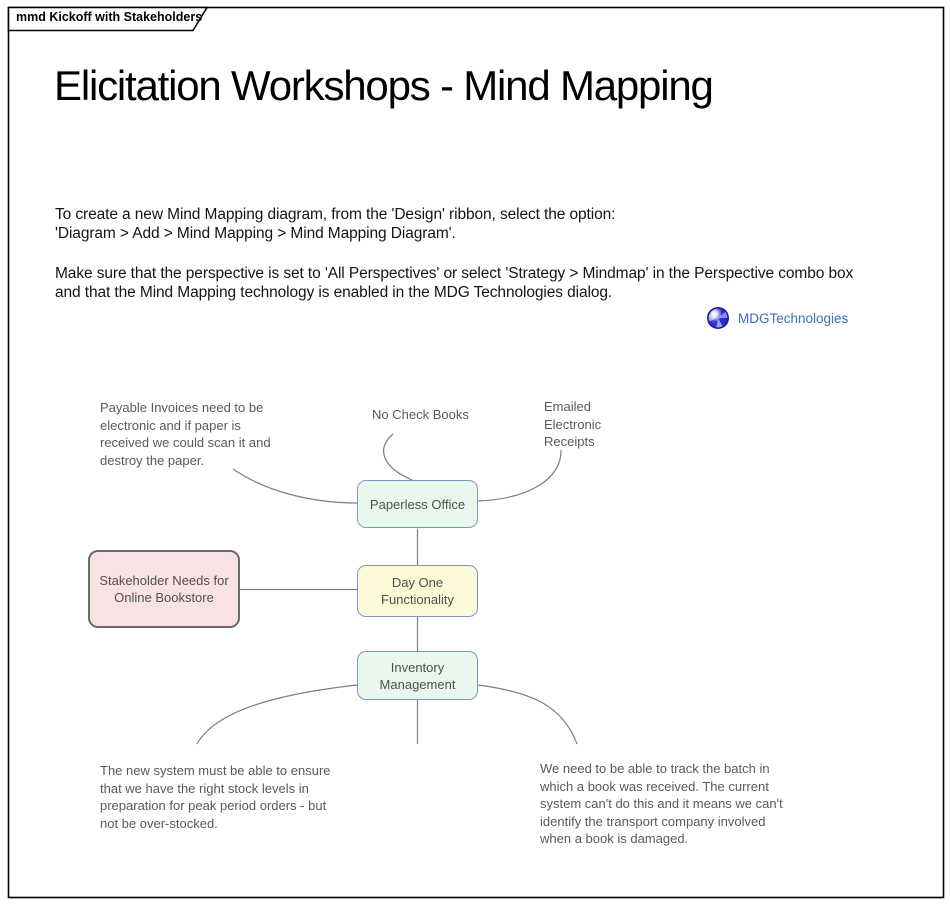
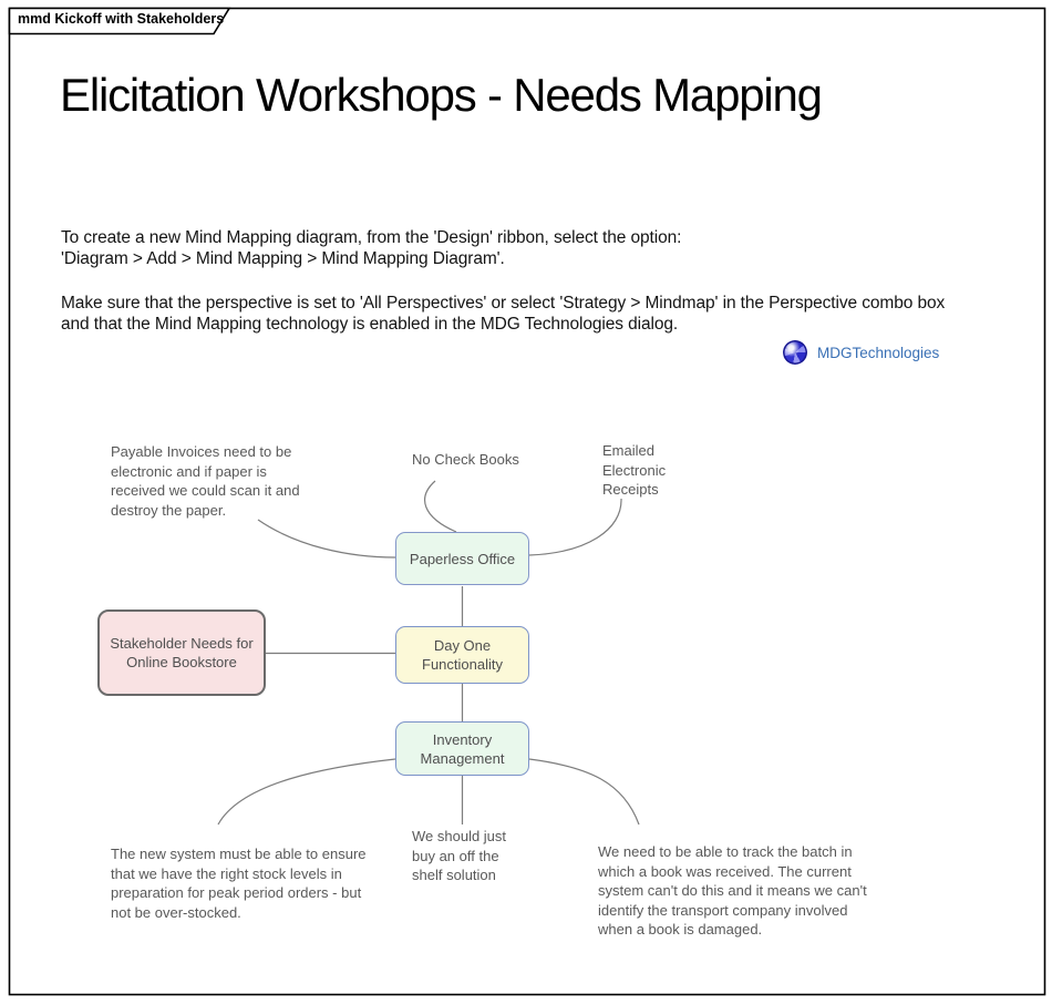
  mmd Kickoff with Stakeholders
- Elicitation Workshops - Mind Mapping
+ Elicitation Workshops - Needs Mapping
  To create a new Mind Mapping diagram, from the 'Design' ribbon, select the option:
  'Diagram > Add > Mind Mapping > Mind Mapping Diagram'.
  Make sure that the perspective is set to 'All Perspectives' or select 'Strategy > Mindmap' in the Perspective combo box
  and that the Mind Mapping technology is enabled in the MDG Technologies dialog.
  MDGTechnologies
  Payable Invoices need to be
  electronic and if paper is
  received we could scan it and
  destroy the paper.
  No Check Books
  Emailed
  Electronic
  Receipts
+ We should just
+ buy an off the
+ shelf solution
  The new system must be able to ensure
  that we have the right stock levels in
  preparation for peak period orders - but
  not be over-stocked.
  We need to be able to track the batch in
  which a book was received. The current
  system can't do this and it means we can't
  identify the transport company involved
  when a book is damaged.
  Stakeholder Needs for
  Online Bookstore
  Paperless Office
  Day One
  Functionality
  Inventory
  Management
